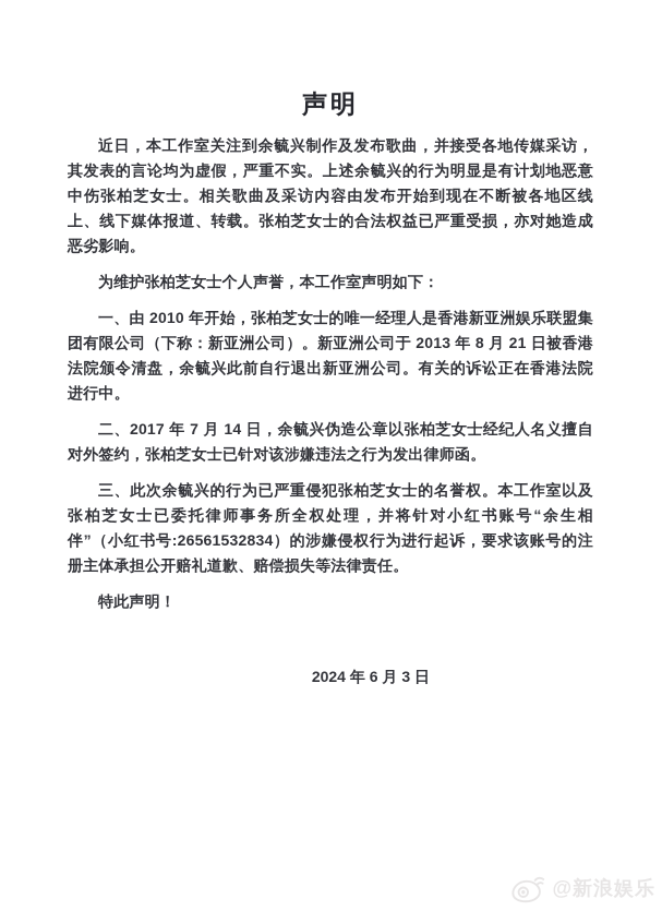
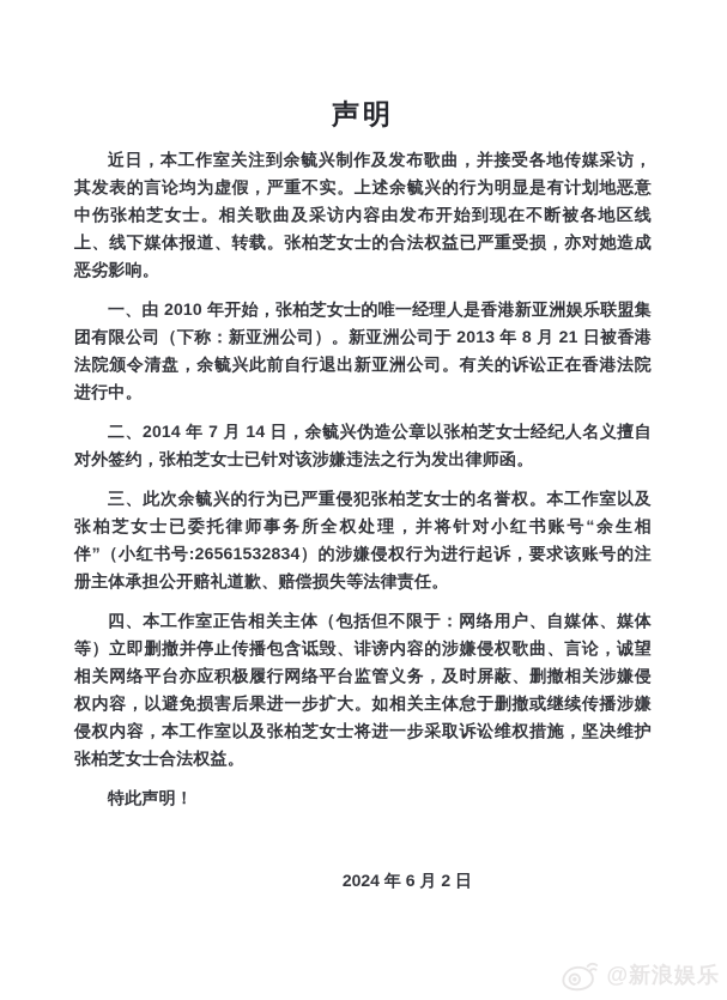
  声明
  近日，本工作室关注到余毓兴制作及发布歌曲，并接受各地传媒采访，其发表的言论均为虚假，严重不实。上述余毓兴的行为明显是有计划地恶意中伤张柏芝女士。相关歌曲及采访内容由发布开始到现在不断被各地区线上、线下媒体报道、转载。张柏芝女士的合法权益已严重受损，亦对她造成恶劣影响。
- 为维护张柏芝女士个人声誉，本工作室声明如下：
  一、由 2010 年开始，张柏芝女士的唯一经理人是香港新亚洲娱乐联盟集团有限公司（下称：新亚洲公司）。新亚洲公司于 2013 年 8 月 21 日被香港法院颁令清盘，余毓兴此前自行退出新亚洲公司。有关的诉讼正在香港法院进行中。
- 二、2017 年 7 月 14 日，余毓兴伪造公章以张柏芝女士经纪人名义擅自对外签约，张柏芝女士已针对该涉嫌违法之行为发出律师函。
+ 二、2014 年 7 月 14 日，余毓兴伪造公章以张柏芝女士经纪人名义擅自对外签约，张柏芝女士已针对该涉嫌违法之行为发出律师函。
  三、此次余毓兴的行为已严重侵犯张柏芝女士的名誉权。本工作室以及张柏芝女士已委托律师事务所全权处理，并将针对小红书账号“余生相伴”（小红书号:26561532834）的涉嫌侵权行为进行起诉，要求该账号的注册主体承担公开赔礼道歉、赔偿损失等法律责任。
+ 四、本工作室正告相关主体（包括但不限于：网络用户、自媒体、媒体等）立即删撤并停止传播包含诋毁、诽谤内容的涉嫌侵权歌曲、言论，诚望相关网络平台亦应积极履行网络平台监管义务，及时屏蔽、删撤相关涉嫌侵权内容，以避免损害后果进一步扩大。如相关主体怠于删撤或继续传播涉嫌侵权内容，本工作室以及张柏芝女士将进一步采取诉讼维权措施，坚决维护张柏芝女士合法权益。
  特此声明！
- 2024 年 6 月 3 日
+ 2024 年 6 月 2 日
  @新浪娱乐
